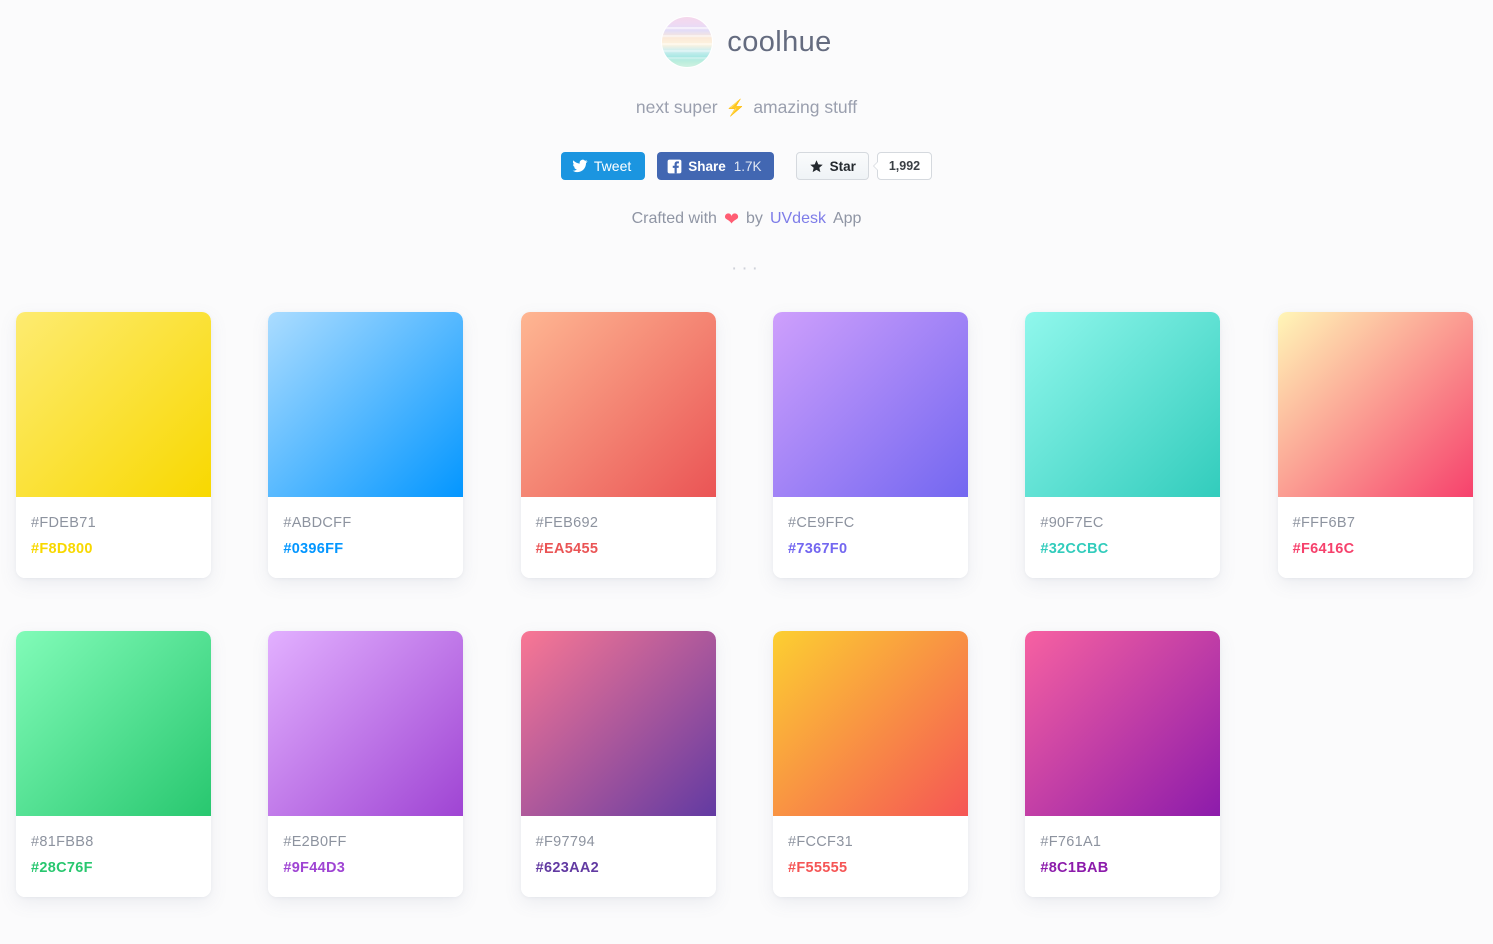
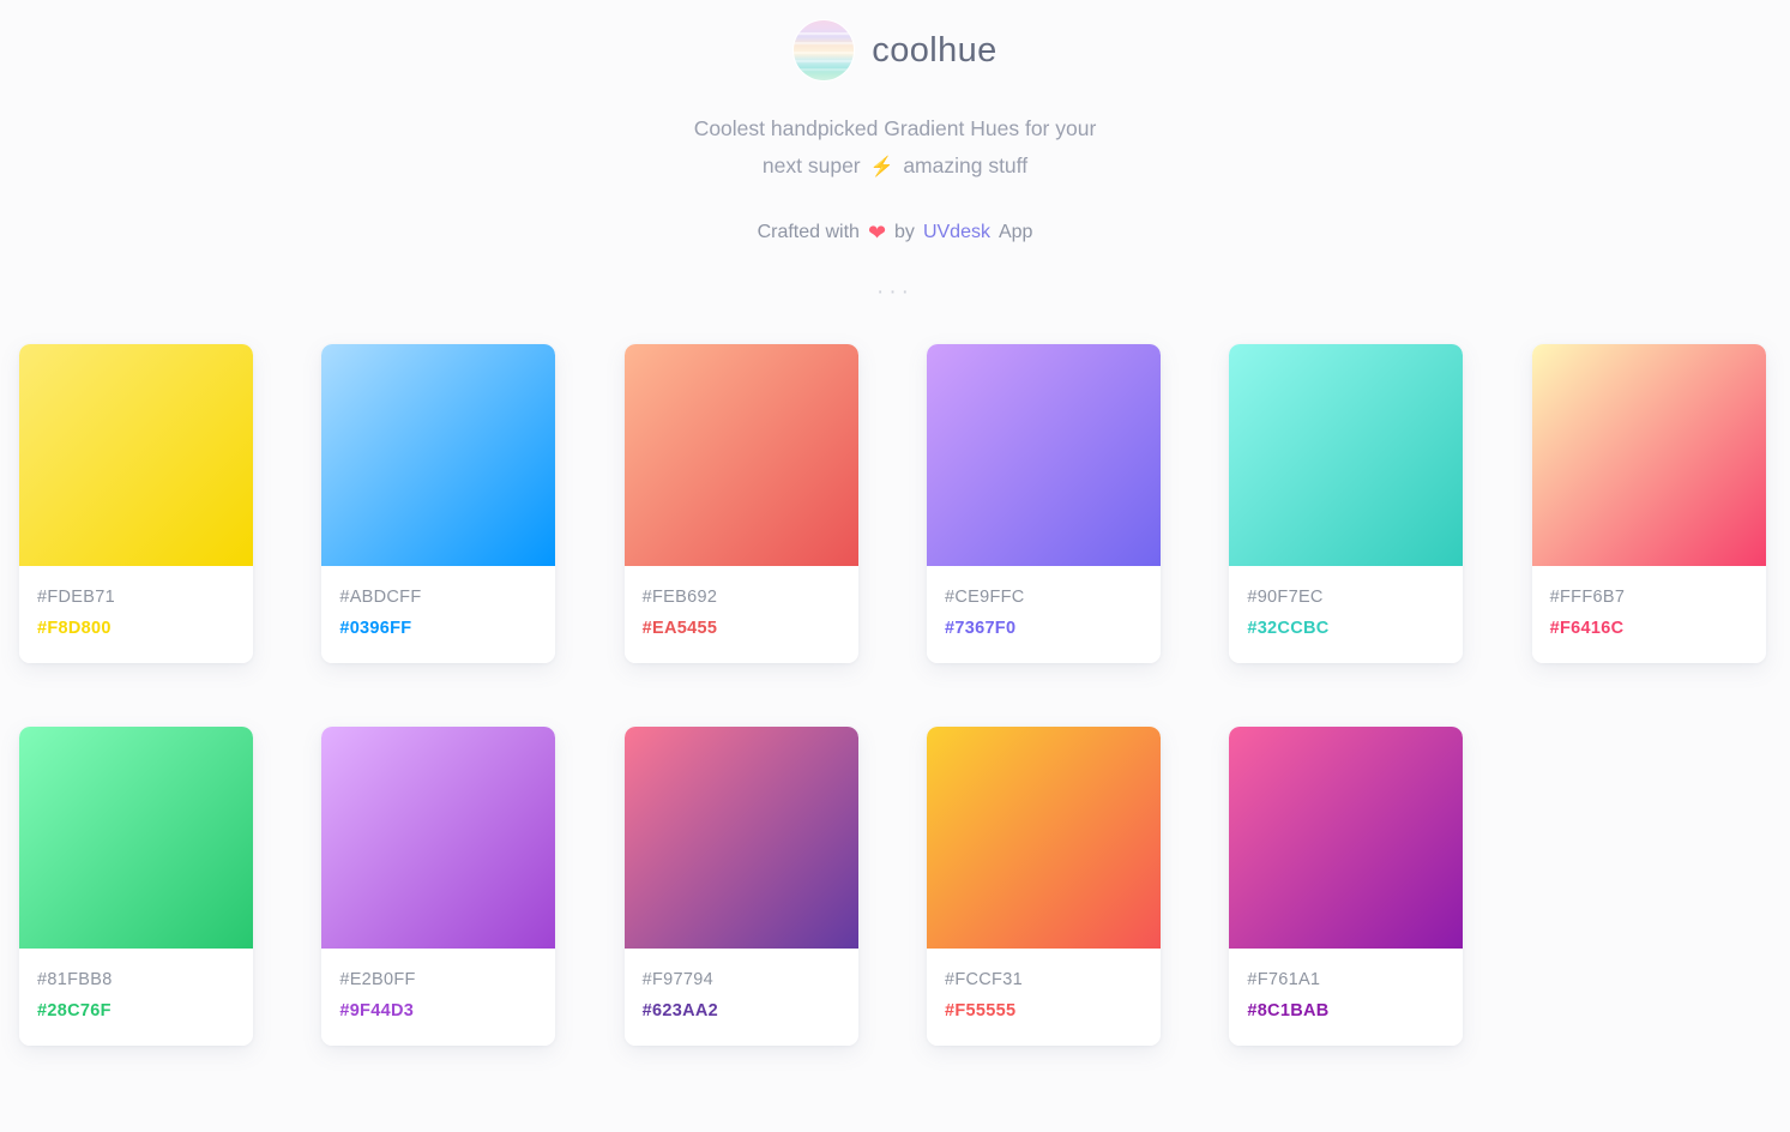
  coolhue
+ Coolest handpicked Gradient Hues for your
  next super ⚡ amazing stuff
- Tweet
- Share
- 1.7K
- Star
- 1,992
  Crafted with
  ❤
  by
  UVdesk
  App
  ···
  #FDEB71
  #F8D800
  #ABDCFF
  #0396FF
  #FEB692
  #EA5455
  #CE9FFC
  #7367F0
  #90F7EC
  #32CCBC
  #FFF6B7
  #F6416C
  #81FBB8
  #28C76F
  #E2B0FF
  #9F44D3
  #F97794
  #623AA2
  #FCCF31
  #F55555
  #F761A1
  #8C1BAB
